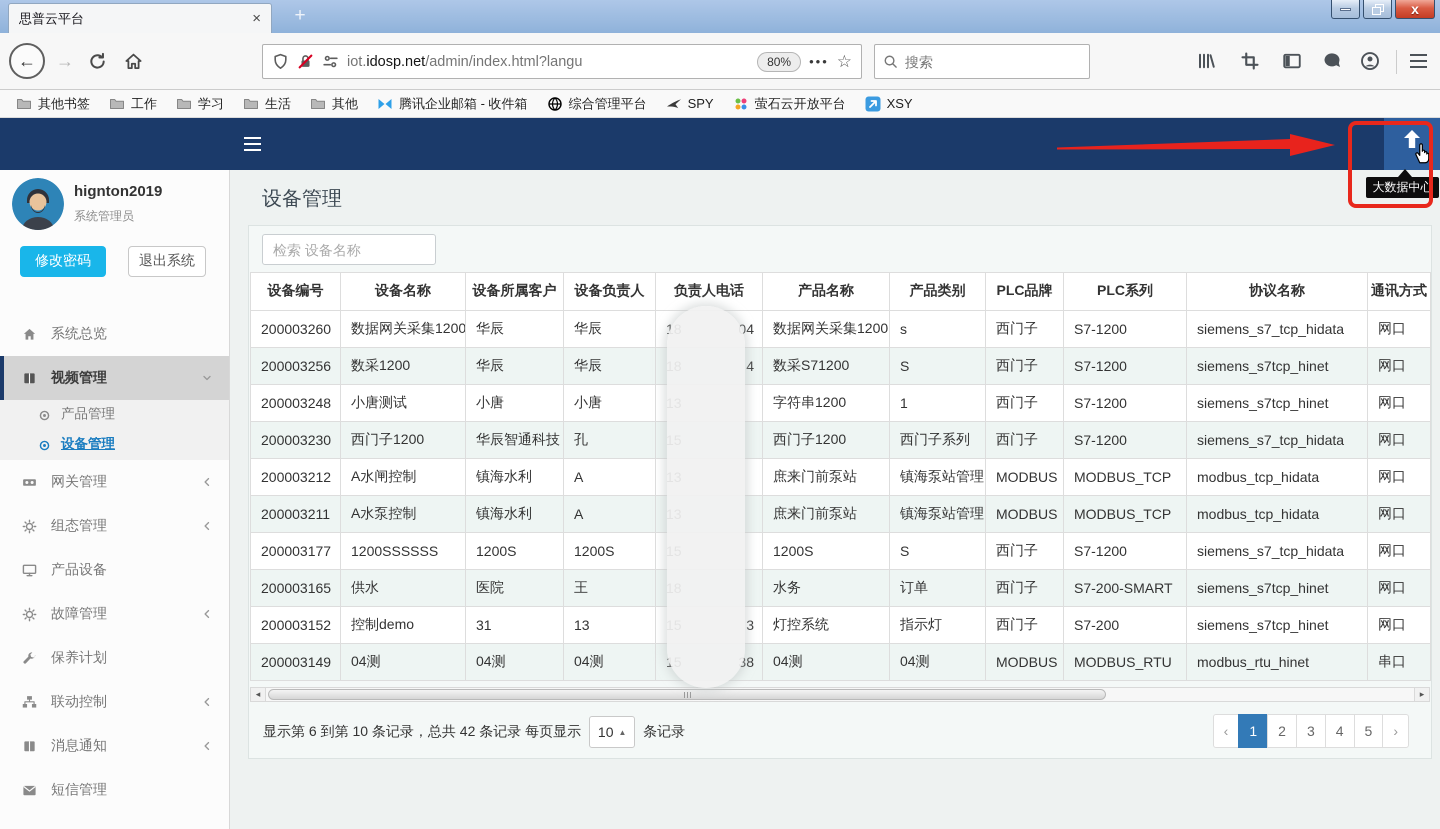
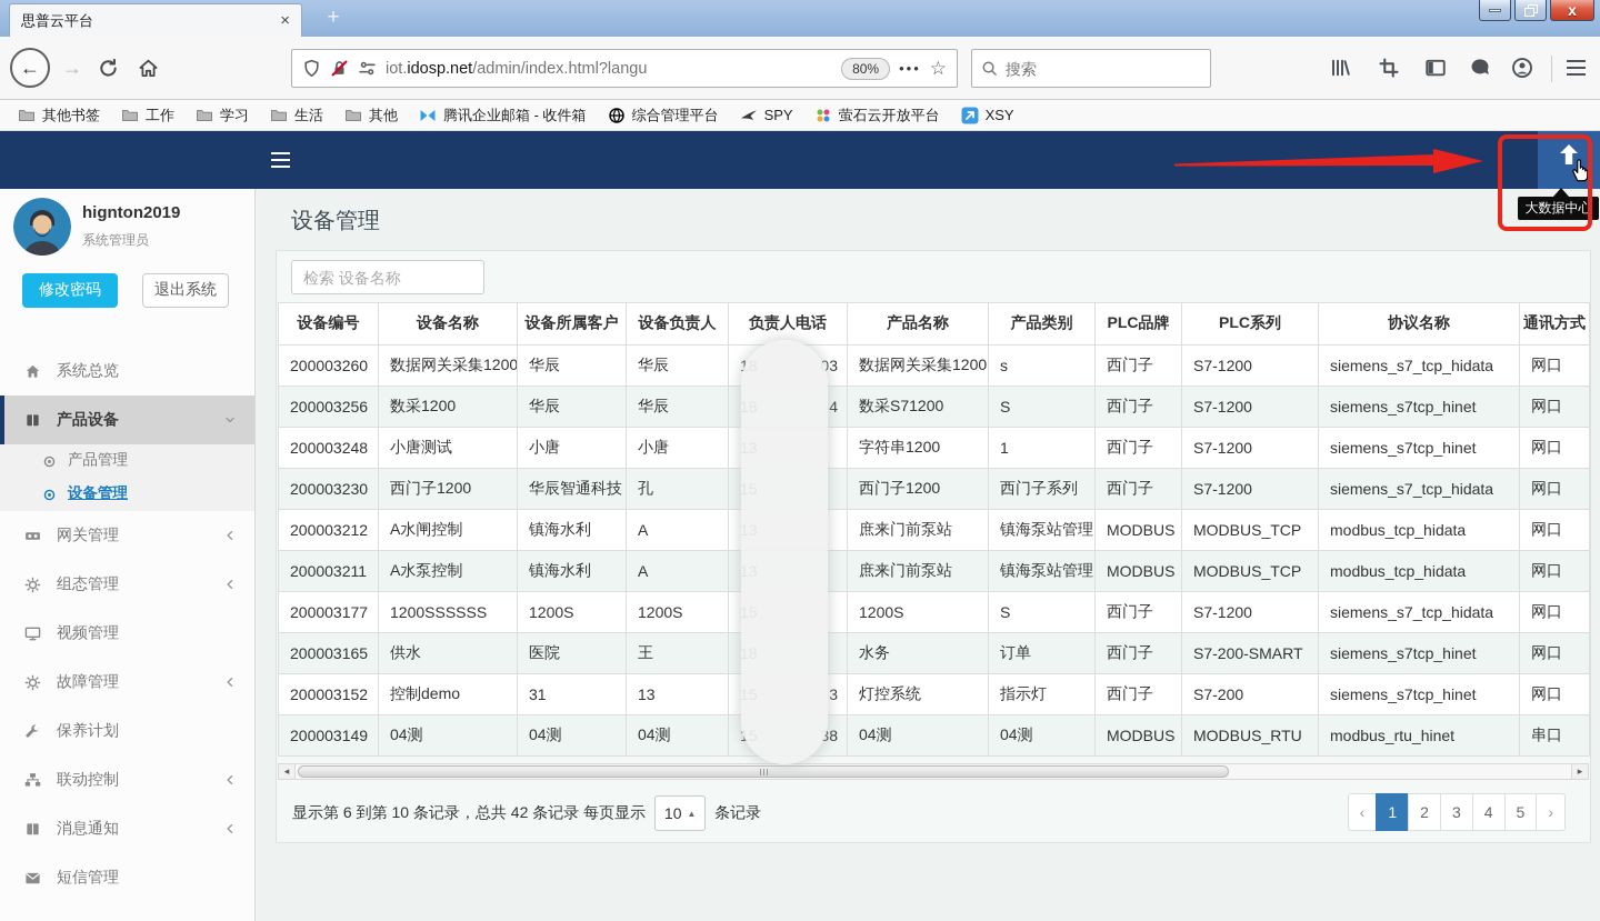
  思普云平台
  ×
  +
  x
  ←
  →
  iot.idosp.net/admin/index.html?langu
  80%
  •••
  ☆
  搜索
  其他书签
  工作
  学习
  生活
  其他
  腾讯企业邮箱 - 收件箱
  综合管理平台
  SPY
  萤石云开放平台
  XSY
  大数据中心
  hignton2019
  系统管理员
  修改密码
  退出系统
  系统总览
- 视频管理
+ 产品设备
  产品管理
  设备管理
  网关管理
  组态管理
- 产品设备
+ 视频管理
  故障管理
  保养计划
  联动控制
  消息通知
  短信管理
  设备管理
  检索 设备名称
  设备编号	设备名称	设备所属客户	设备负责人	负责人电话	产品名称	产品类别	PLC品牌	PLC系列	协议名称	通讯方式
- 200003260	数据网关采集1200	华辰	华辰	04	数据网关采集1200	s	西门子	S7-1200	siemens_s7_tcp_hidata	网口
+ 200003260	数据网关采集1200	华辰	华辰	03	数据网关采集1200	s	西门子	S7-1200	siemens_s7_tcp_hidata	网口
  200003256	数采1200	华辰	华辰	4	数采S71200	S	西门子	S7-1200	siemens_s7tcp_hinet	网口
  200003248	小唐测试	小唐	小唐		字符串1200	1	西门子	S7-1200	siemens_s7tcp_hinet	网口
  200003230	西门子1200	华辰智通科技	孔		西门子1200	西门子系列	西门子	S7-1200	siemens_s7_tcp_hidata	网口
  200003212	A水闸控制	镇海水利	A		庶来门前泵站	镇海泵站管理	MODBUS	MODBUS_TCP	modbus_tcp_hidata	网口
  200003211	A水泵控制	镇海水利	A		庶来门前泵站	镇海泵站管理	MODBUS	MODBUS_TCP	modbus_tcp_hidata	网口
  200003177	1200SSSSSS	1200S	1200S		1200S	S	西门子	S7-1200	siemens_s7_tcp_hidata	网口
  200003165	供水	医院	王		水务	订单	西门子	S7-200-SMART	siemens_s7tcp_hinet	网口
  200003152	控制demo	31	13	3	灯控系统	指示灯	西门子	S7-200	siemens_s7tcp_hinet	网口
  200003149	04测	04测	04测	8	04测	04测	MODBUS	MODBUS_RTU	modbus_rtu_hinet	串口
  ◂
  ▸
  显示第 6 到第 10 条记录，总共 42 条记录 每页显示
  10
  ▲
  条记录
  ‹
  1
  2
  3
  4
  5
  ›
